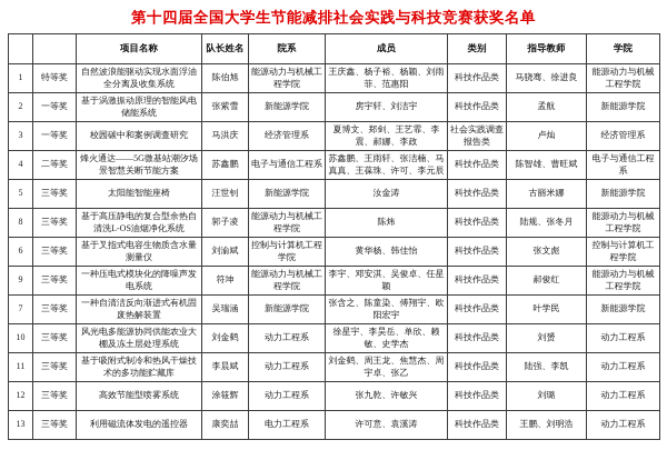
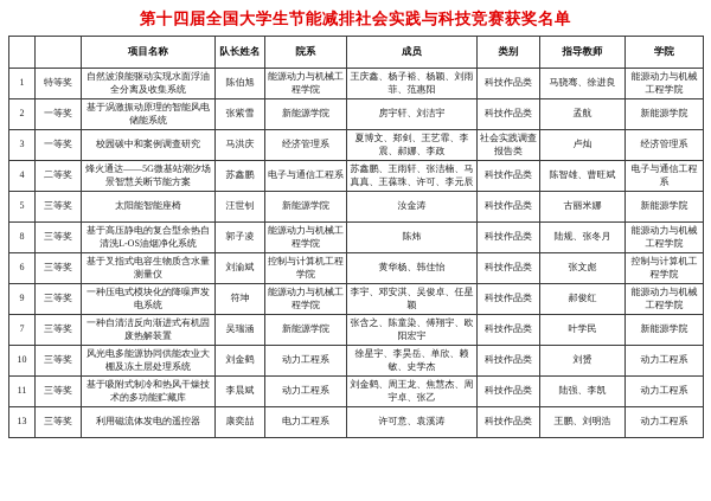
  第十四届全国大学生节能减排社会实践与科技竞赛获奖名单
  		项目名称	队长姓名	院系	成员	类别	指导教师	学院
  1	特等奖	自然波浪能驱动实现水面浮油全分离及收集系统	陈伯旭	能源动力与机械工程学院	王庆鑫、杨子裕、杨颖、刘雨菲、范惠阳	科技作品类	马骁骞、徐进良	能源动力与机械工程学院
  2	一等奖	基于涡激振动原理的智能风电储能系统	张紫雪	新能源学院	房宇轩、刘洁宇	科技作品类	孟航	新能源学院
  3	一等奖	校园碳中和案例调查研究	马洪庆	经济管理系	夏博文、郑剑、王艺霏、李震、郝娜、李政	社会实践调查报告类	卢灿	经济管理系
  4	二等奖	烽火通达——5G微基站潮汐场景智慧关断节能方案	苏鑫鹏	电子与通信工程系	苏鑫鹏、王雨轩、张洁楠、马真真、王葆珠、许可、李元辰	科技作品类	陈智雄、曹旺斌	电子与通信工程系
  5	三等奖	太阳能智能座椅	汪世钊	新能源学院	汝金涛	科技作品类	古丽米娜	新能源学院
  8	三等奖	基于高压静电的复合型余热自清洗L-OS油烟净化系统	郭子凌	能源动力与机械工程学院	陈炜	科技作品类	陆规、张冬月	能源动力与机械工程学院
  6	三等奖	基于叉指式电容生物质含水量测量仪	刘渝斌	控制与计算机工程学院	黄华杨、韩佳怡	科技作品类	张文彪	控制与计算机工程学院
  9	三等奖	一种压电式模块化的降噪声发电系统	符坤	能源动力与机械工程学院	李宇、邓安淇、吴俊卓、任星颖	科技作品类	郝俊红	能源动力与机械工程学院
  7	三等奖	一种自清洁反向渐进式有机固废热解装置	吴瑞涵	新能源学院	张含之、陈童染、傅翔宇、欧阳宏宇	科技作品类	叶学民	新能源学院
  10	三等奖	风光电多能源协同供能农业大棚及冻土层处理系统	刘金鹤	动力工程系	徐星宇、李昊岳、单欣、赖敏、史学杰	科技作品类	刘赟	动力工程系
  11	三等奖	基于吸附式制冷和热风干燥技术的多功能贮藏库	李晨斌	动力工程系	刘金鹤、周王龙、焦慧杰、周宇卓、张乙	科技作品类	陆强、李凯	动力工程系
- 12	三等奖	高效节能型喷雾系统	涂筱辉	动力工程系	张九乾、许敏兴	科技作品类	刘璐	动力工程系
  13	三等奖	利用磁流体发电的遥控器	康奕喆	电力工程系	许可意、袁溪涛	科技作品类	王鹏、刘明浩	动力工程系
